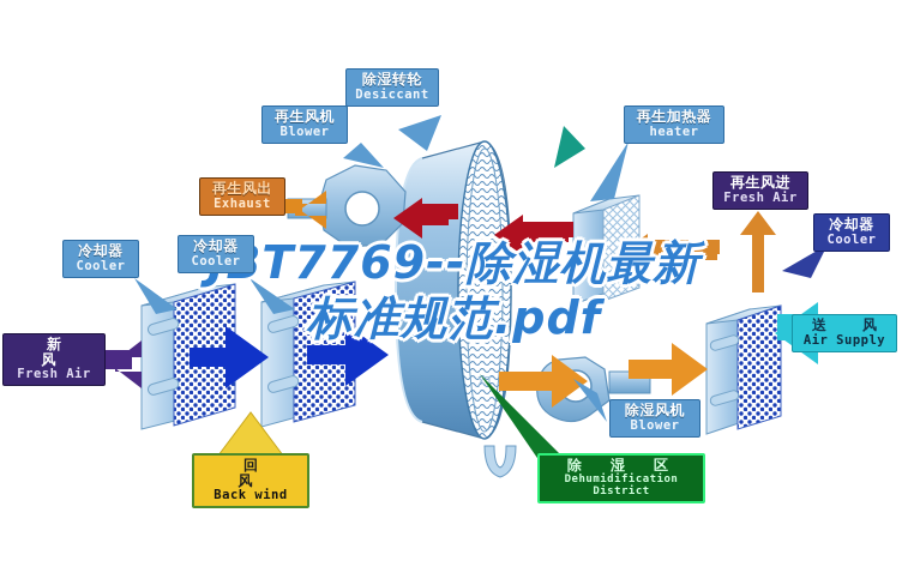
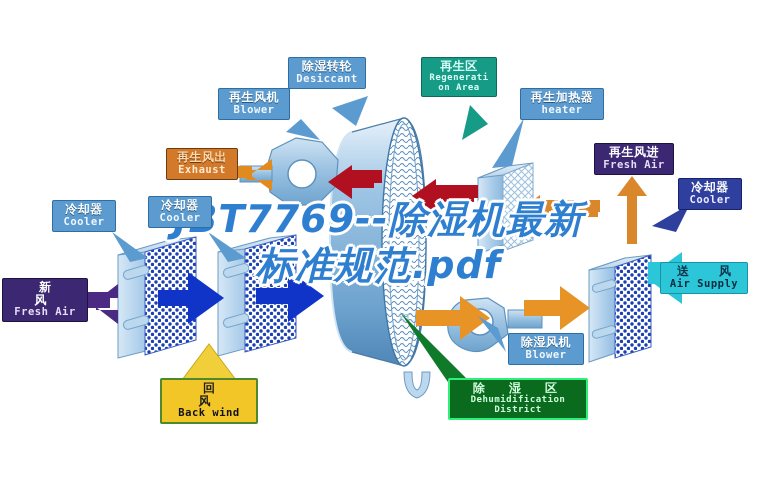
  XT
  T7769--除湿机最新
  标准规范.pdf
  除湿转轮
  Desiccant
  再生风机
  Blower
  再生风出
  Exhaust
+ 再生区
+ Regenerati
+ on Area
  再生加热器
  heater
  再生风进
  Fresh Air
  冷却器
  Cooler
  冷却器
  Cooler
  冷却器
  Cooler
  新 风
  Fresh Air
  回 风
  Back wind
  除湿风机
  Blower
  除 湿 区
  Dehumidification
  District
  送 风
  Air Supply
